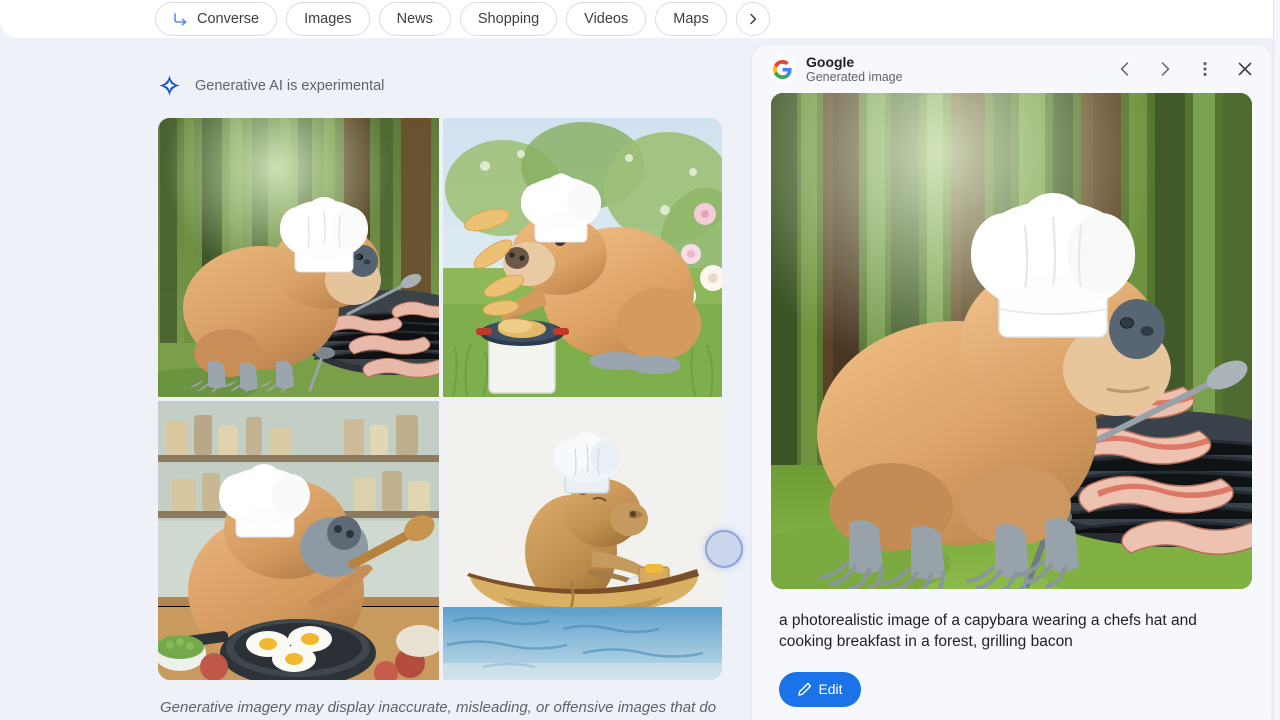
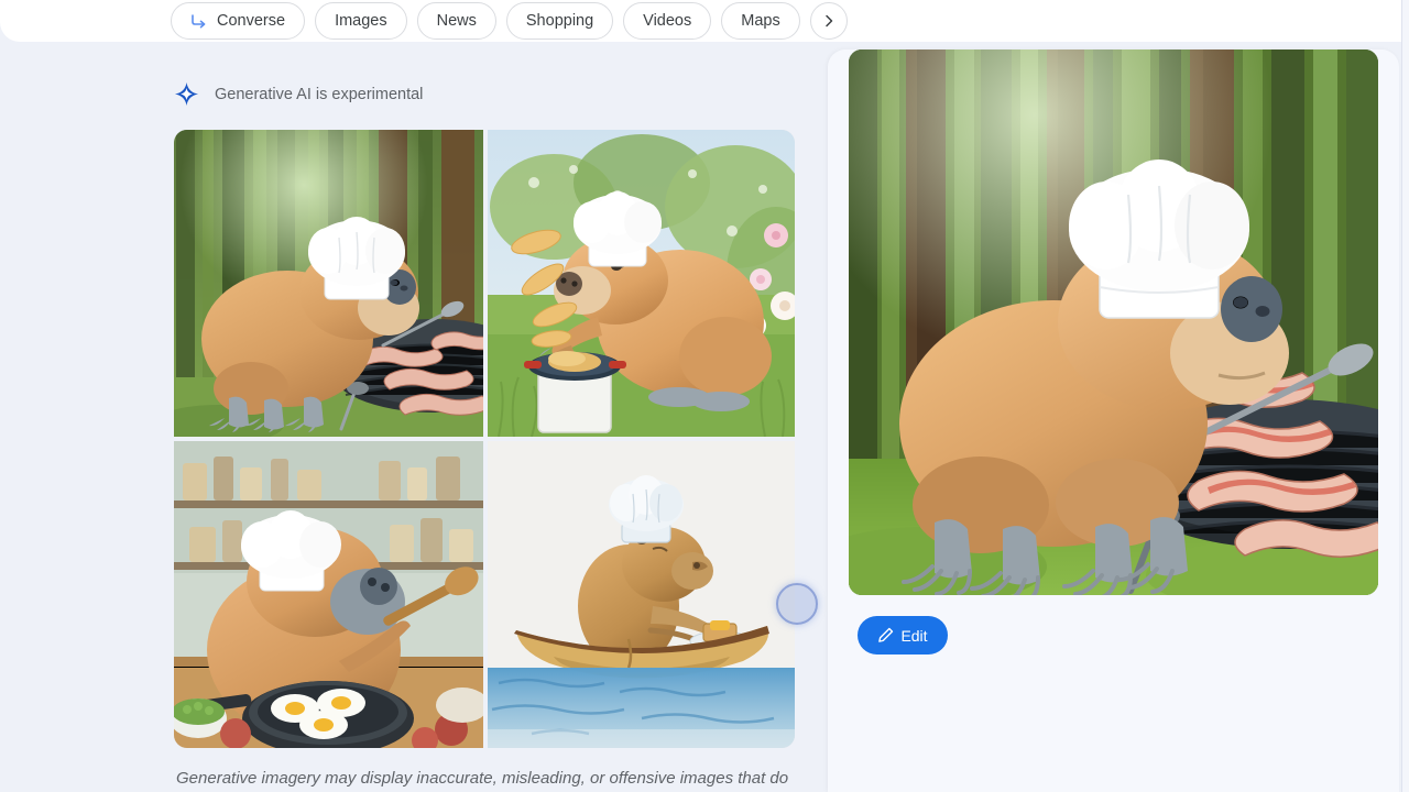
  Converse
  Images
  News
  Shopping
  Videos
  Maps
  Generative AI is experimental
  Generative imagery may display inaccurate, misleading, or offensive images that do
- Google
- Generated image
- a photorealistic image of a capybara wearing a chefs hat and cooking breakfast in a forest, grilling bacon
  Edit
